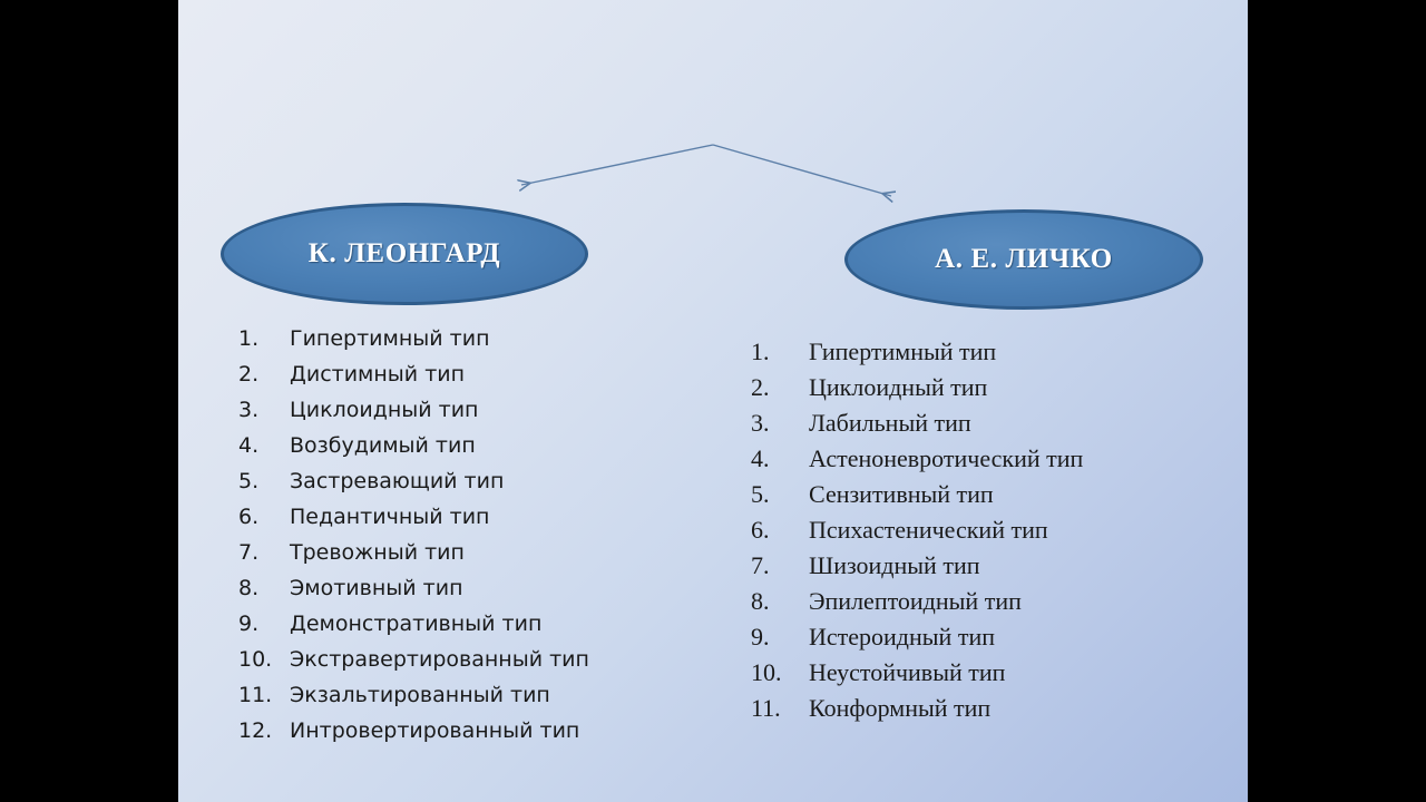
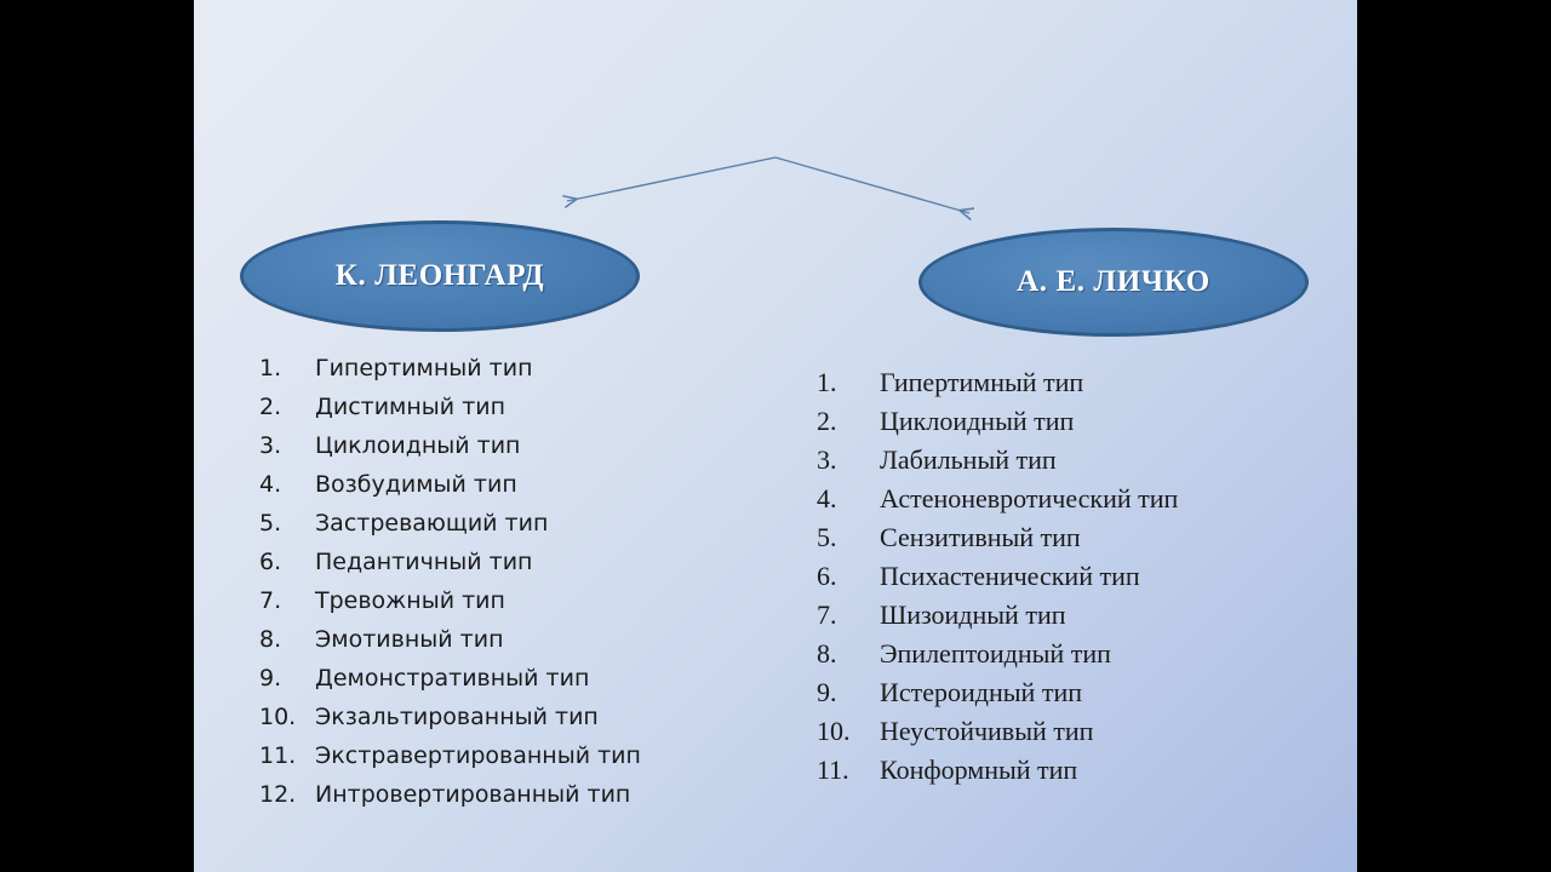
  К. ЛЕОНГАРД
  А. Е. ЛИЧКО
  1.
  Гипертимный тип
  2.
  Дистимный тип
  3.
  Циклоидный тип
  4.
  Возбудимый тип
  5.
  Застревающий тип
  6.
  Педантичный тип
  7.
  Тревожный тип
  8.
  Эмотивный тип
  9.
  Демонстративный тип
  10.
- Экстравертированный тип
+ Экзальтированный тип
  11.
- Экзальтированный тип
+ Экстравертированный тип
  12.
  Интровертированный тип
  1.
  Гипертимный тип
  2.
  Циклоидный тип
  3.
  Лабильный тип
  4.
  Астеноневротический тип
  5.
  Сензитивный тип
  6.
  Психастенический тип
  7.
  Шизоидный тип
  8.
  Эпилептоидный тип
  9.
  Истероидный тип
  10.
  Неустойчивый тип
  11.
  Конформный тип
